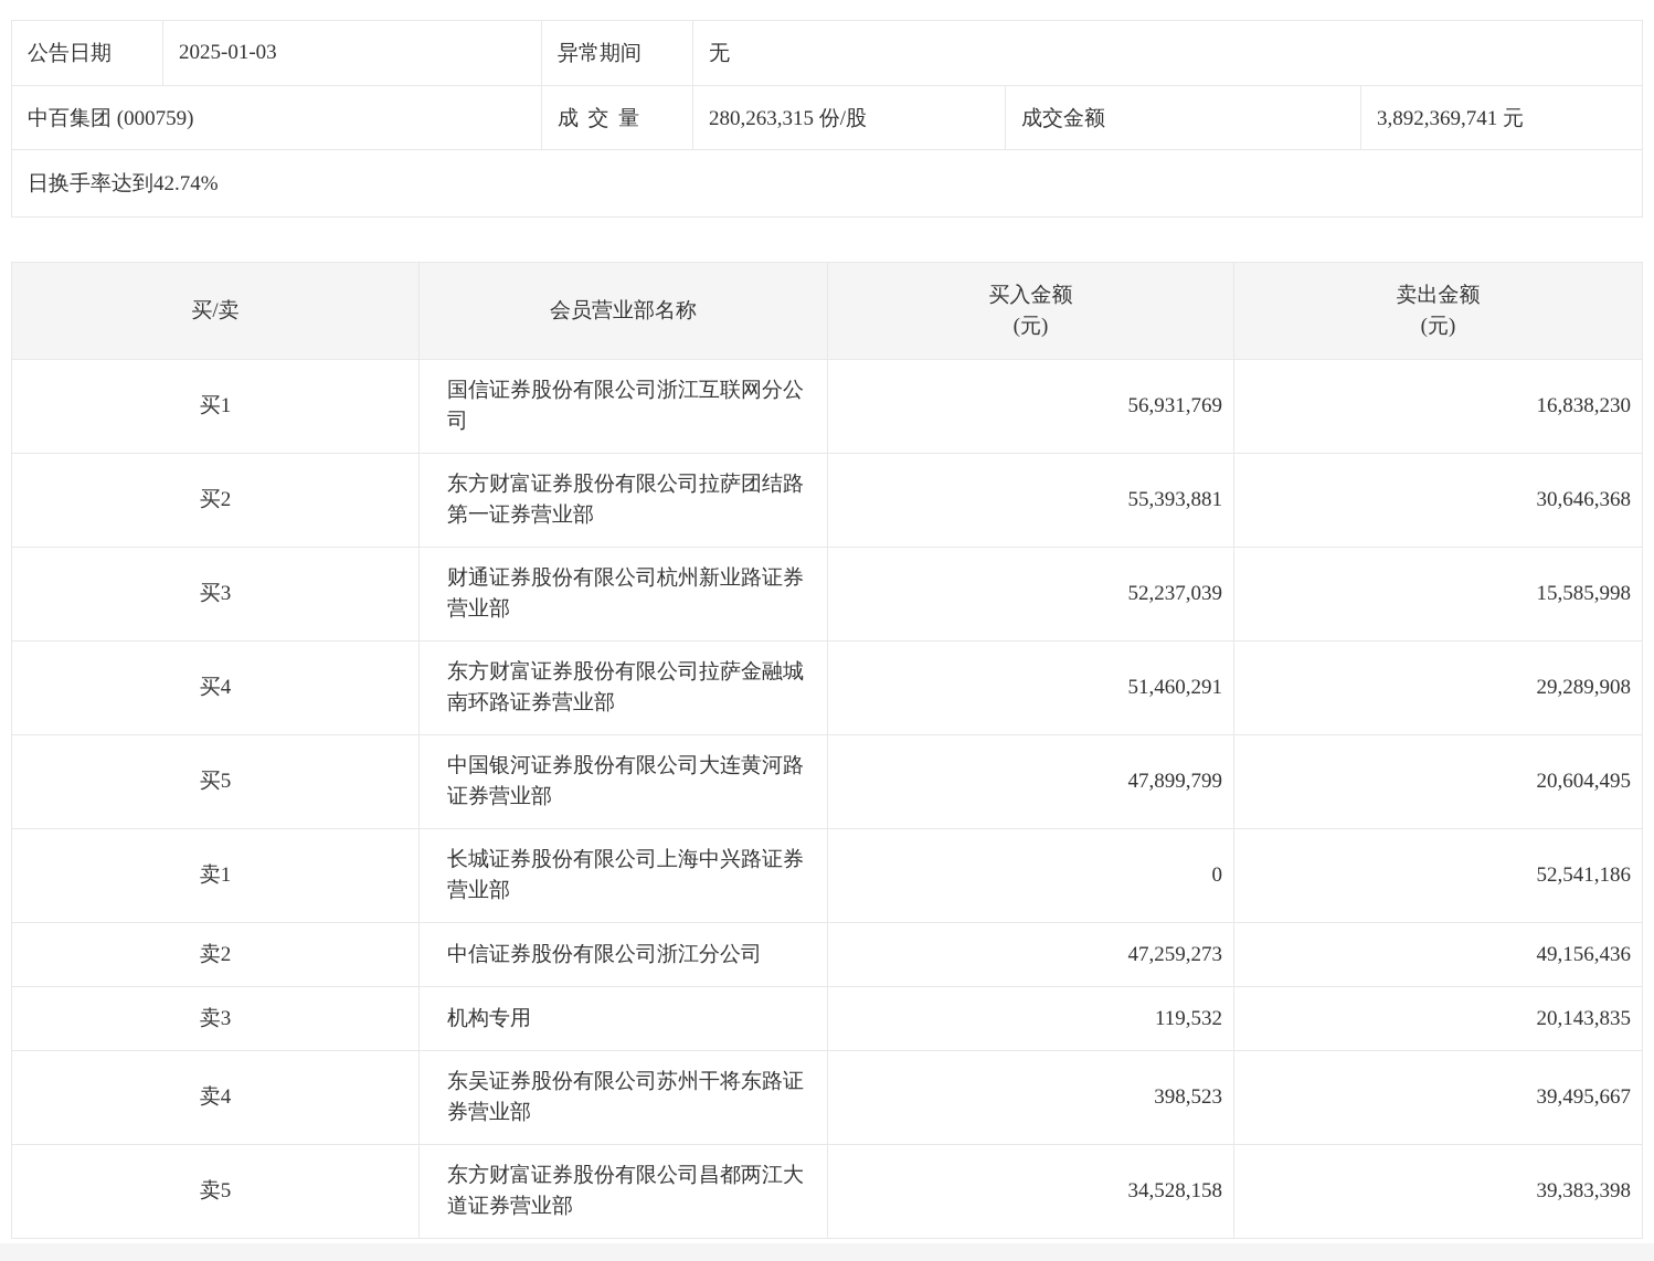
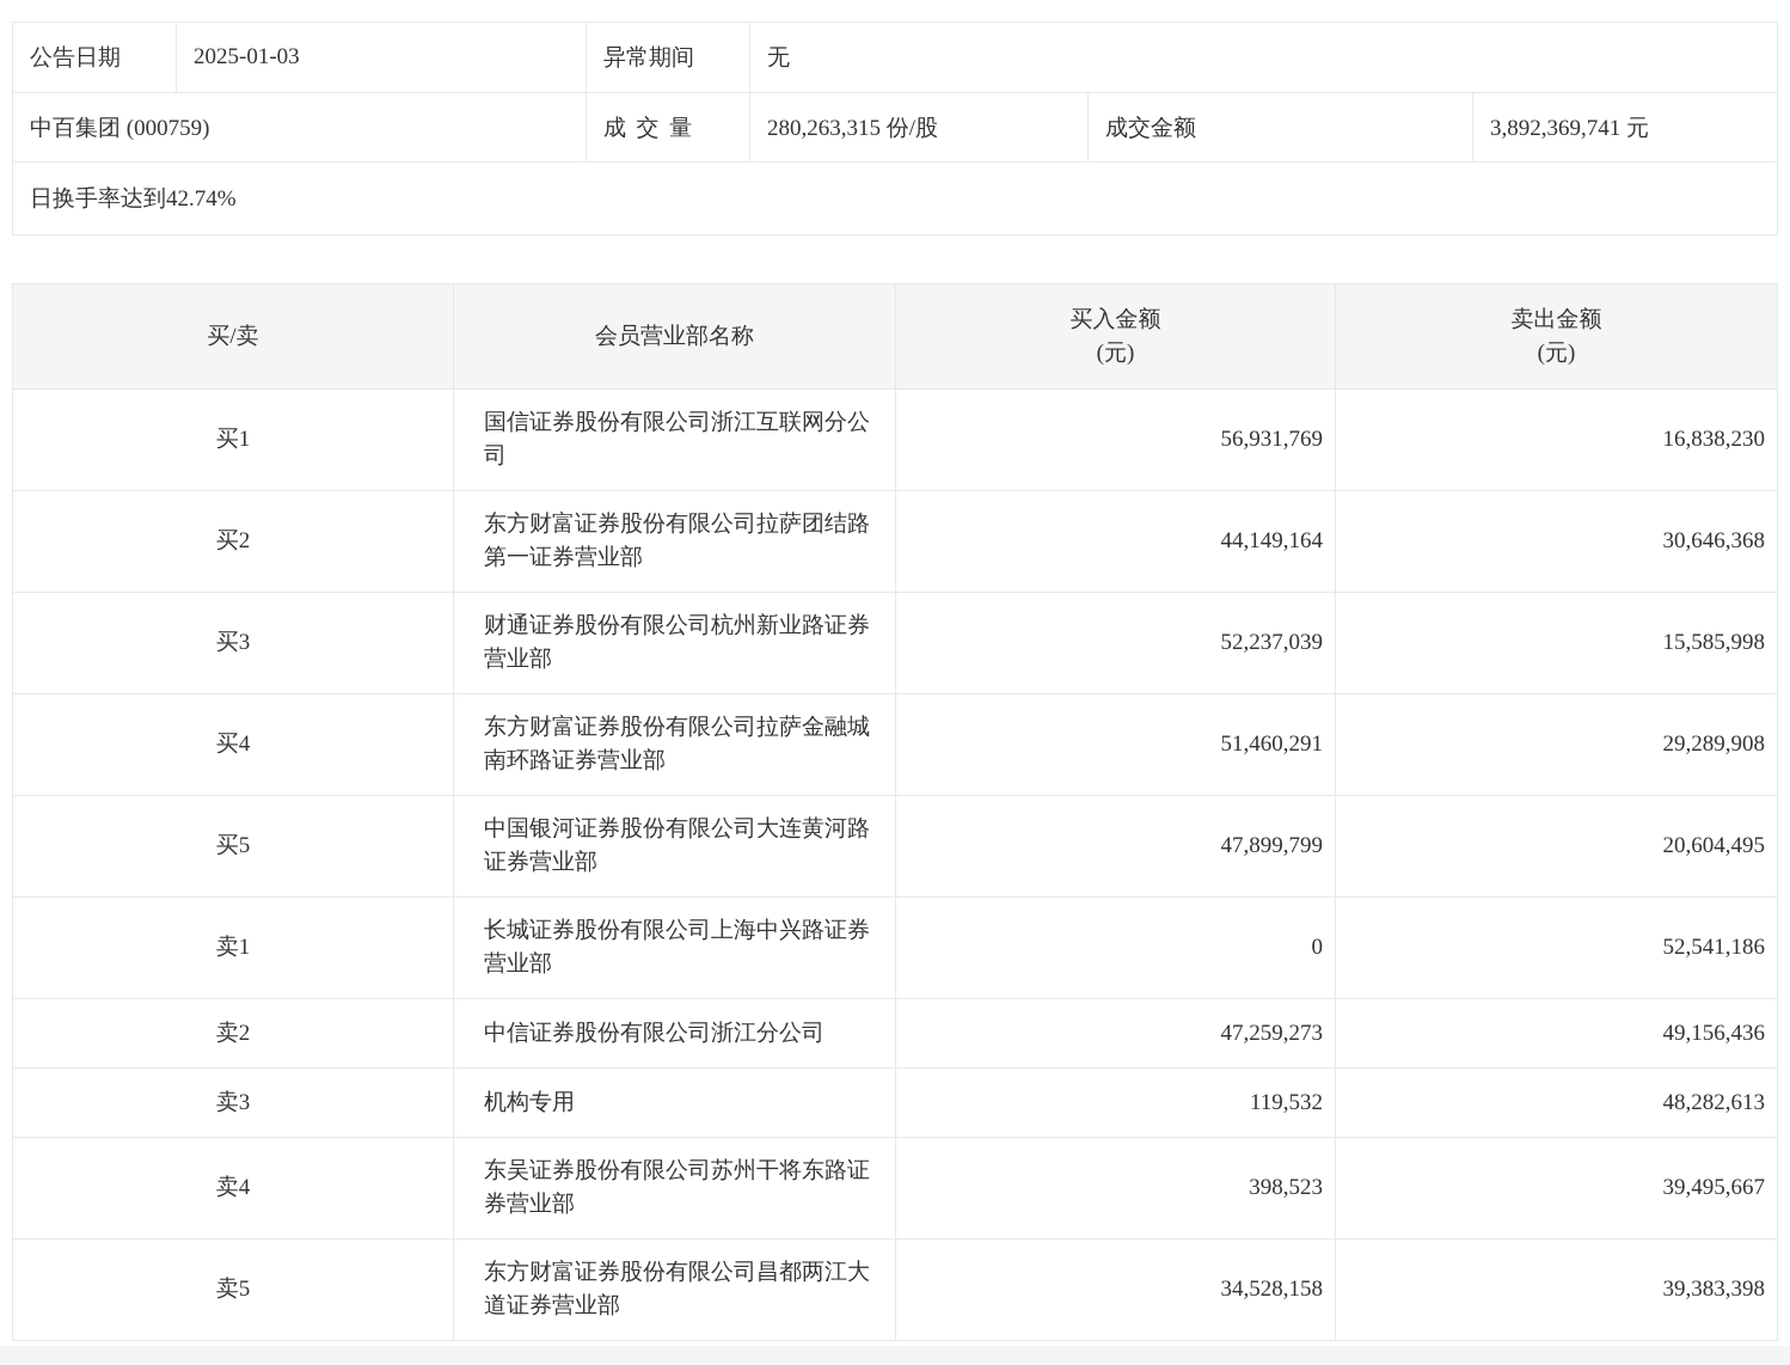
  公告日期
  2025-01-03
  异常期间
  无
  中百集团 (000759)
  成交量
  280,263,315 份/股
  成交金额
  3,892,369,741 元
  日换手率达到42.74%
  买/卖
  会员营业部名称
  买入金额
  (元)
  卖出金额
  (元)
  买1
  国信证券股份有限公司浙江互联网分公司
  56,931,769
  16,838,230
  买2
  东方财富证券股份有限公司拉萨团结路第一证券营业部
- 55,393,881
+ 44,149,164
  30,646,368
  买3
  财通证券股份有限公司杭州新业路证券营业部
  52,237,039
  15,585,998
  买4
  东方财富证券股份有限公司拉萨金融城南环路证券营业部
  51,460,291
  29,289,908
  买5
  中国银河证券股份有限公司大连黄河路证券营业部
  47,899,799
  20,604,495
  卖1
  长城证券股份有限公司上海中兴路证券营业部
  0
  52,541,186
  卖2
  中信证券股份有限公司浙江分公司
  47,259,273
  49,156,436
  卖3
  机构专用
  119,532
- 20,143,835
+ 48,282,613
  卖4
  东吴证券股份有限公司苏州干将东路证券营业部
  398,523
  39,495,667
  卖5
  东方财富证券股份有限公司昌都两江大道证券营业部
  34,528,158
  39,383,398
